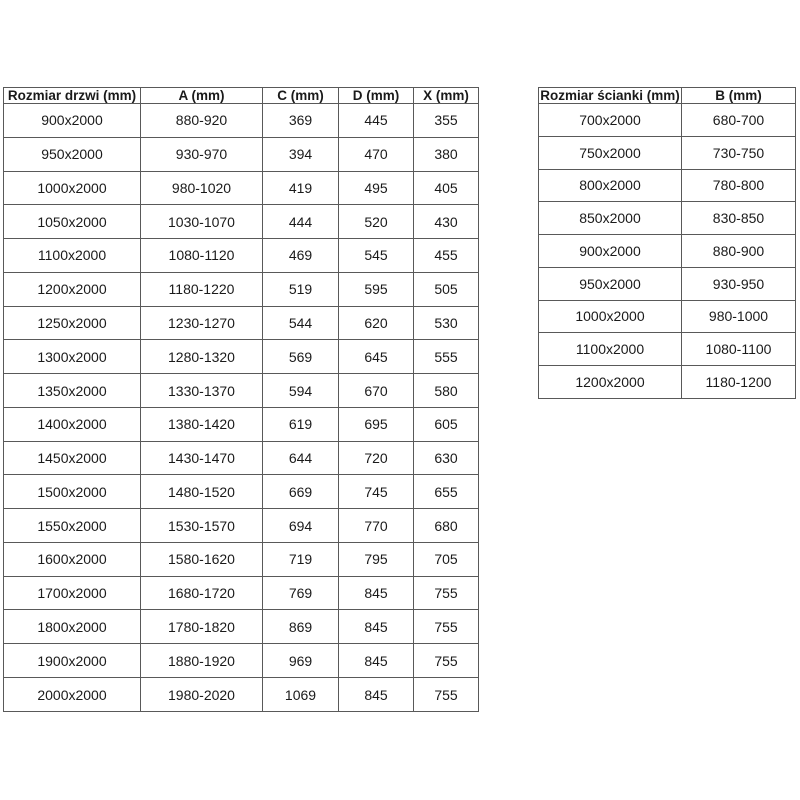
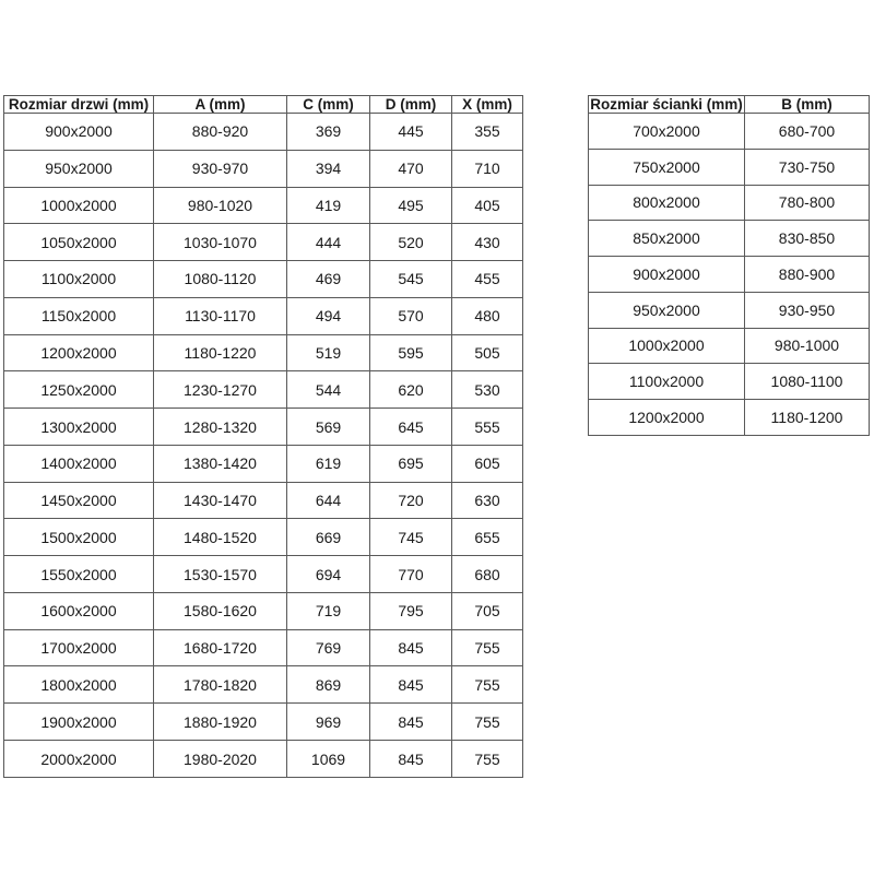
  Rozmiar drzwi (mm)	A (mm)	C (mm)	D (mm)	X (mm)
  900x2000	880-920	369	445	355
- 950x2000	930-970	394	470	380
+ 950x2000	930-970	394	470	710
  1000x2000	980-1020	419	495	405
  1050x2000	1030-1070	444	520	430
  1100x2000	1080-1120	469	545	455
+ 1150x2000	1130-1170	494	570	480
  1200x2000	1180-1220	519	595	505
  1250x2000	1230-1270	544	620	530
  1300x2000	1280-1320	569	645	555
- 1350x2000	1330-1370	594	670	580
  1400x2000	1380-1420	619	695	605
  1450x2000	1430-1470	644	720	630
  1500x2000	1480-1520	669	745	655
  1550x2000	1530-1570	694	770	680
  1600x2000	1580-1620	719	795	705
  1700x2000	1680-1720	769	845	755
  1800x2000	1780-1820	869	845	755
  1900x2000	1880-1920	969	845	755
  2000x2000	1980-2020	1069	845	755
  Rozmiar ścianki (mm)	B (mm)
  700x2000	680-700
  750x2000	730-750
  800x2000	780-800
  850x2000	830-850
  900x2000	880-900
  950x2000	930-950
  1000x2000	980-1000
  1100x2000	1080-1100
  1200x2000	1180-1200
